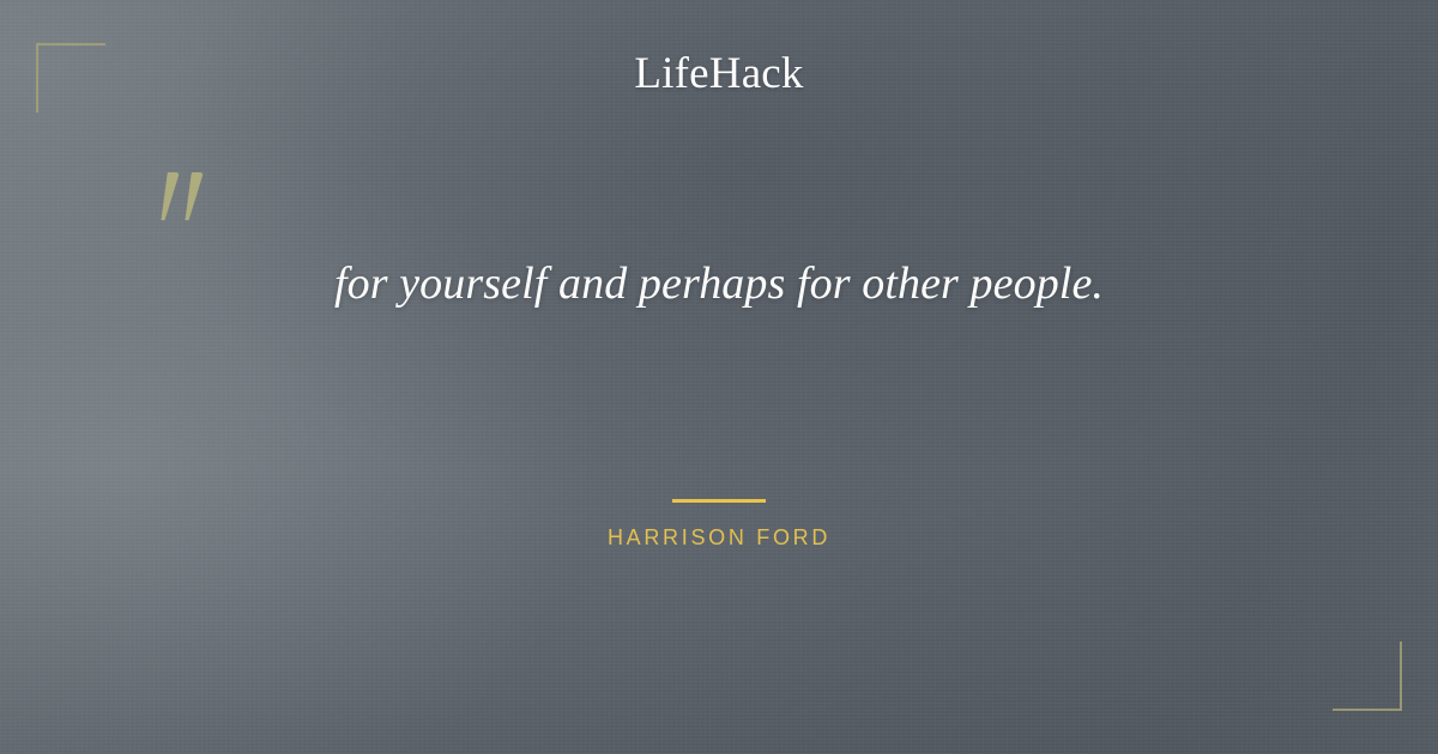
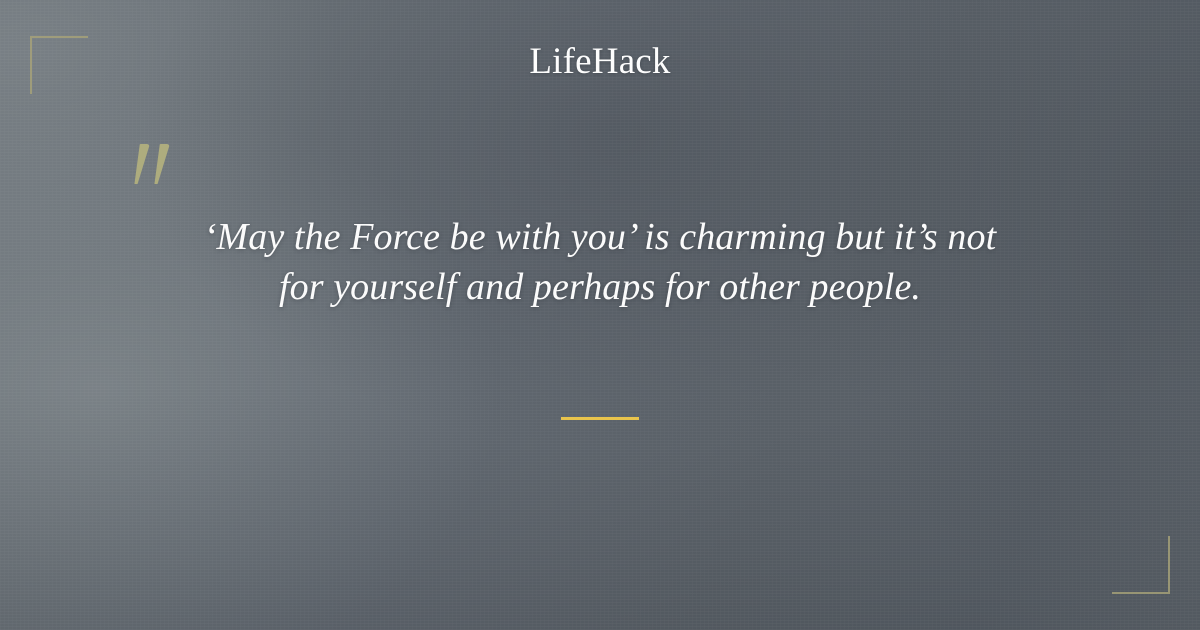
  LifeHack
+ ‘May the Force be with you’ is charming but it’s not
  for yourself and perhaps for other people.
- HARRISON FORD
